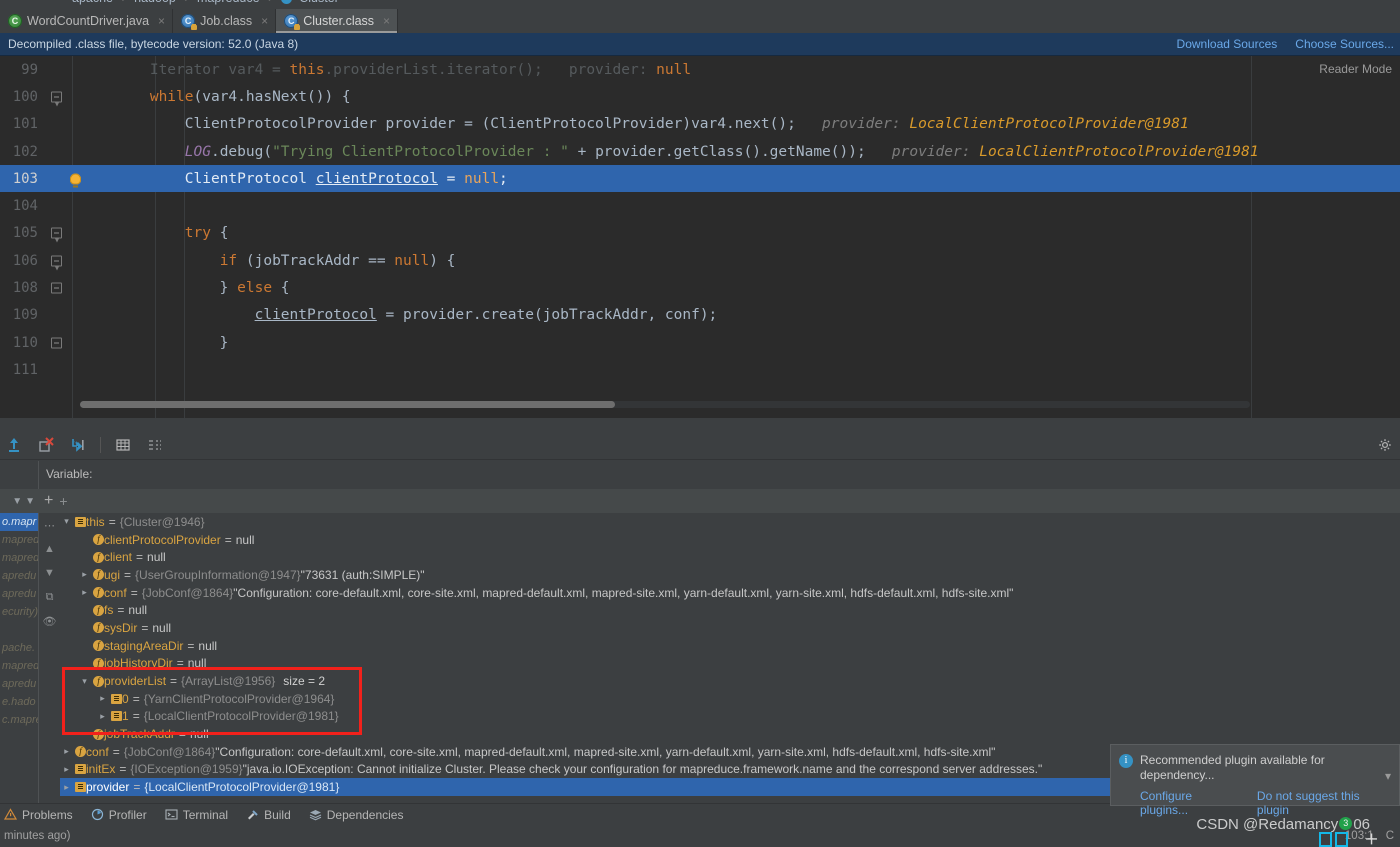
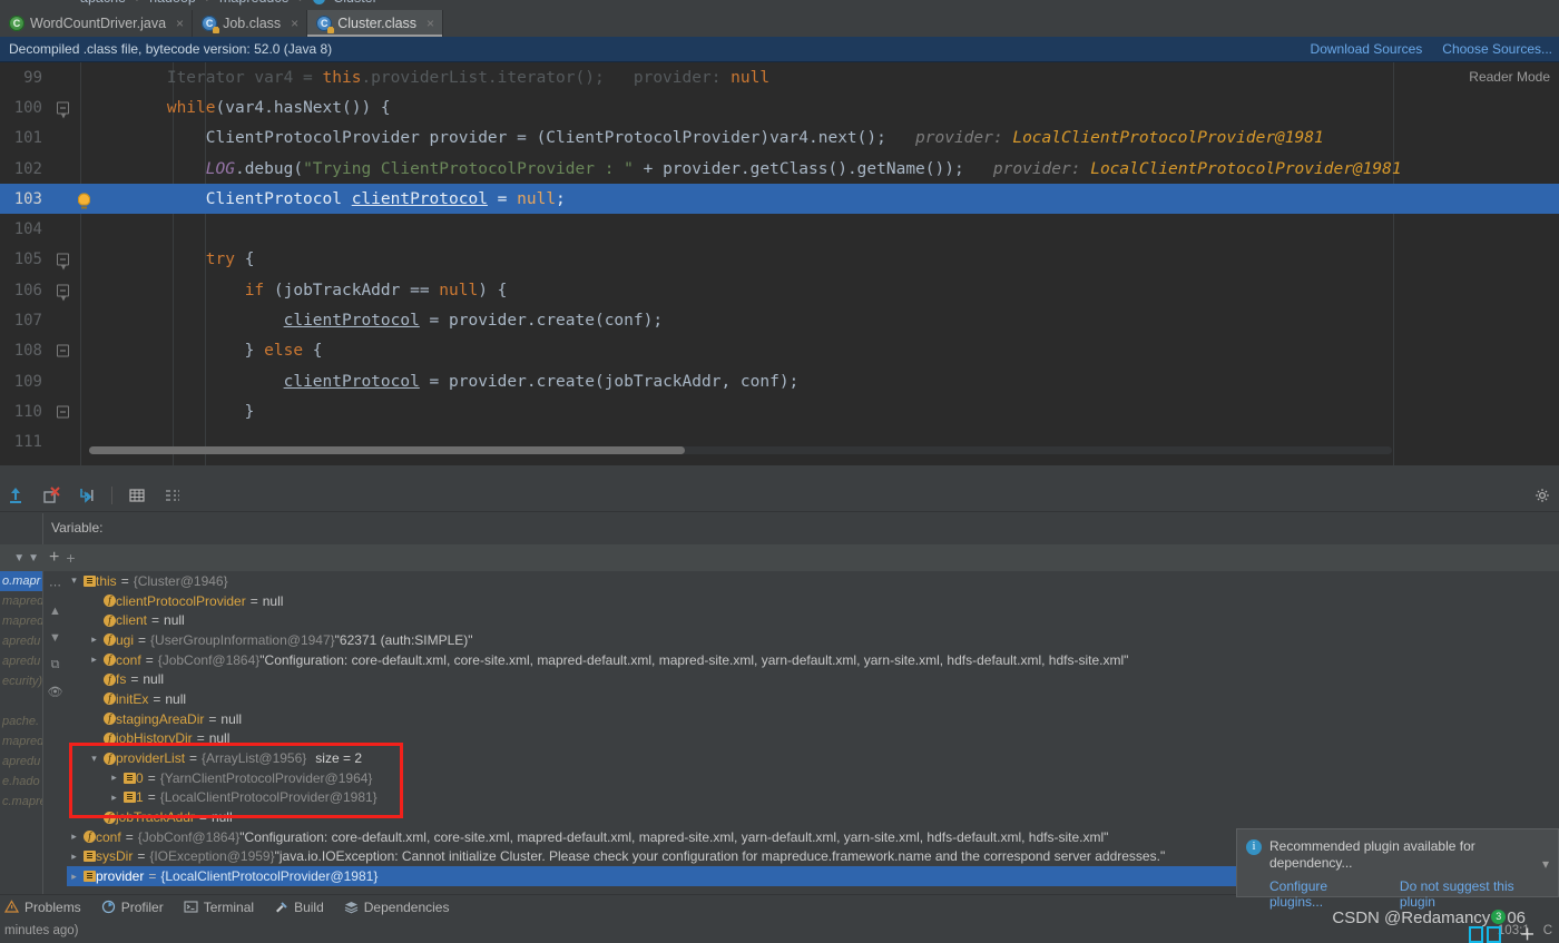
  WordCountDriver.java
  ×
  Job.class
  ×
  Cluster.class
  ×
  Decompiled .class file, bytecode version: 52.0 (Java 8)
  Download Sources
  Choose Sources...
  Reader Mode
  99
  Iterator var4 = this.providerList.iterator(); provider: null
  100
  while(var4.hasNext()) {
  101
  ClientProtocolProvider provider = (ClientProtocolProvider)var4.next(); provider: LocalClientProtocolProvider@1981
  102
  LOG.debug("Trying ClientProtocolProvider : " + provider.getClass().getName()); provider: LocalClientProtocolProvider@1981
  103
  ClientProtocol clientProtocol = null;
  104
  105
  try {
  106
  if (jobTrackAddr == null) {
+ 107
+ clientProtocol = provider.create(conf);
  108
  } else {
  109
  clientProtocol = provider.create(jobTrackAddr, conf);
  110
  }
  111
  Variable:
  ▼
  ▼
  +
  +
  o.mapr
  mapred
  mapred
  apredu
  apredu
  ecurity)
  pache.
  mapred
  apredu
  e.hado
  c.mapr
  ⋯
  ▲
  ▼
  ⧉
  👁
  this
  =
  {Cluster@1946}
  clientProtocolProvider
  =
  null
  client
  =
  null
  ugi
  =
  {UserGroupInformation@1947}
- "73631 (auth:SIMPLE)"
+ "62371 (auth:SIMPLE)"
  conf
  =
  {JobConf@1864}
  "Configuration: core-default.xml, core-site.xml, mapred-default.xml, mapred-site.xml, yarn-default.xml, yarn-site.xml, hdfs-default.xml, hdfs-site.xml"
  fs
  =
  null
- sysDir
+ initEx
  =
  null
  stagingAreaDir
  =
  null
  jobHistoryDir
  =
  null
  providerList
  =
  {ArrayList@1956}
  size = 2
  0
  =
  {YarnClientProtocolProvider@1964}
  1
  =
  {LocalClientProtocolProvider@1981}
  jobTrackAddr
  =
  null
  conf
  =
  {JobConf@1864}
  "Configuration: core-default.xml, core-site.xml, mapred-default.xml, mapred-site.xml, yarn-default.xml, yarn-site.xml, hdfs-default.xml, hdfs-site.xml"
- initEx
+ sysDir
  =
  {IOException@1959}
  "java.io.IOException: Cannot initialize Cluster. Please check your configuration for mapreduce.framework.name and the correspond server addresses."
  provider
  =
  {LocalClientProtocolProvider@1981}
  i
  Recommended plugin available for dependency...
  Configure plugins...
  Do not suggest this plugin
  ▾
  Problems
  Profiler
  Terminal
  Build
  Dependencies
  minutes ago)
  103:1
  C
  CSDN @Redamancy 3 06
  ＋
